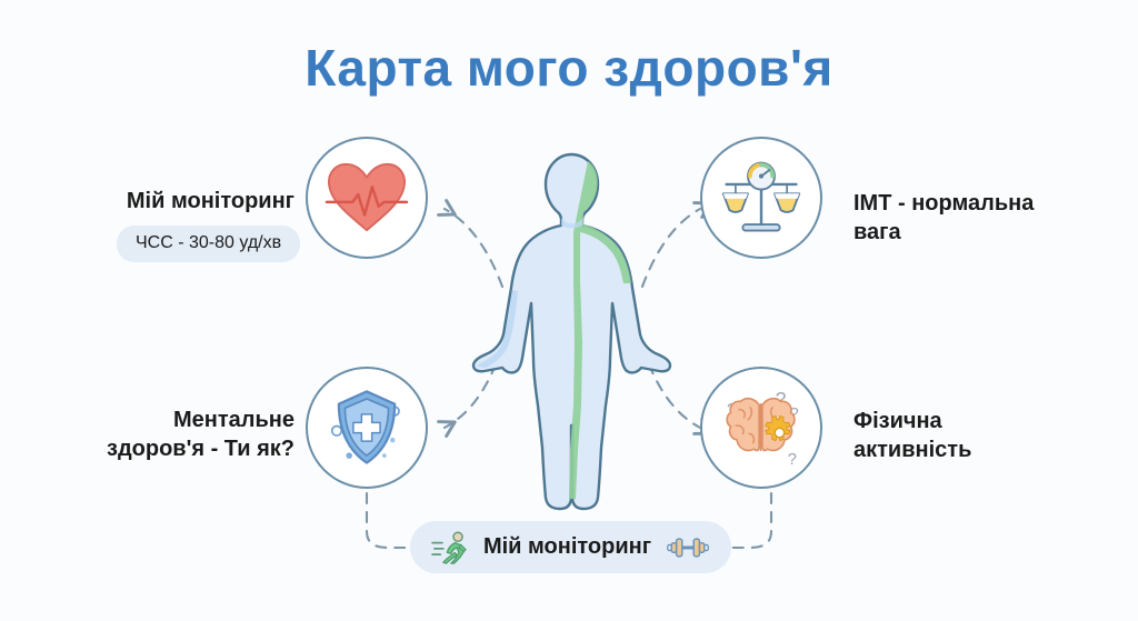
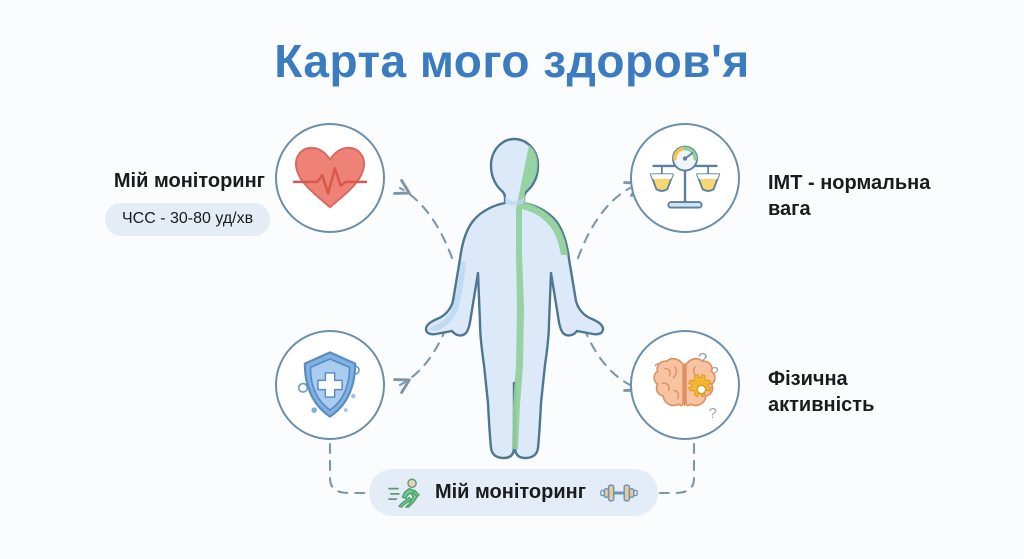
  Карта мого здоров'я
  ?
  ?
  ?
  Мій моніторинг
  ЧСС - 30-80 уд/хв
  ІМТ - нормальна
  вага
- Ментальне
- здоров'я - Ти як?
  Фізична
  активність
  Мій моніторинг
